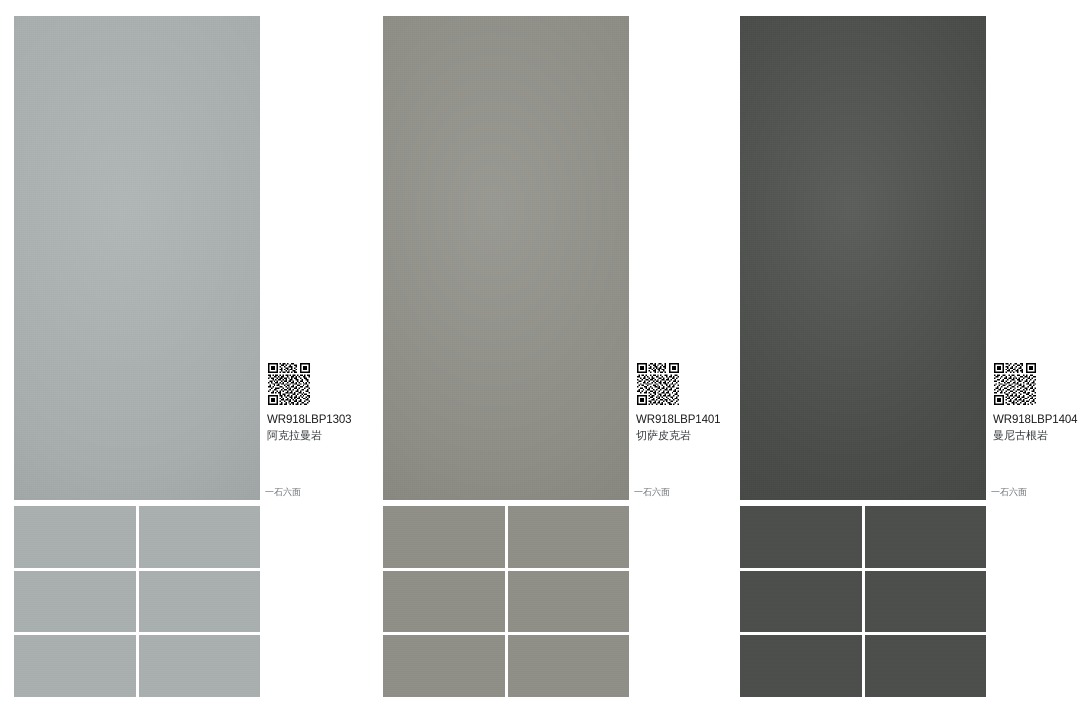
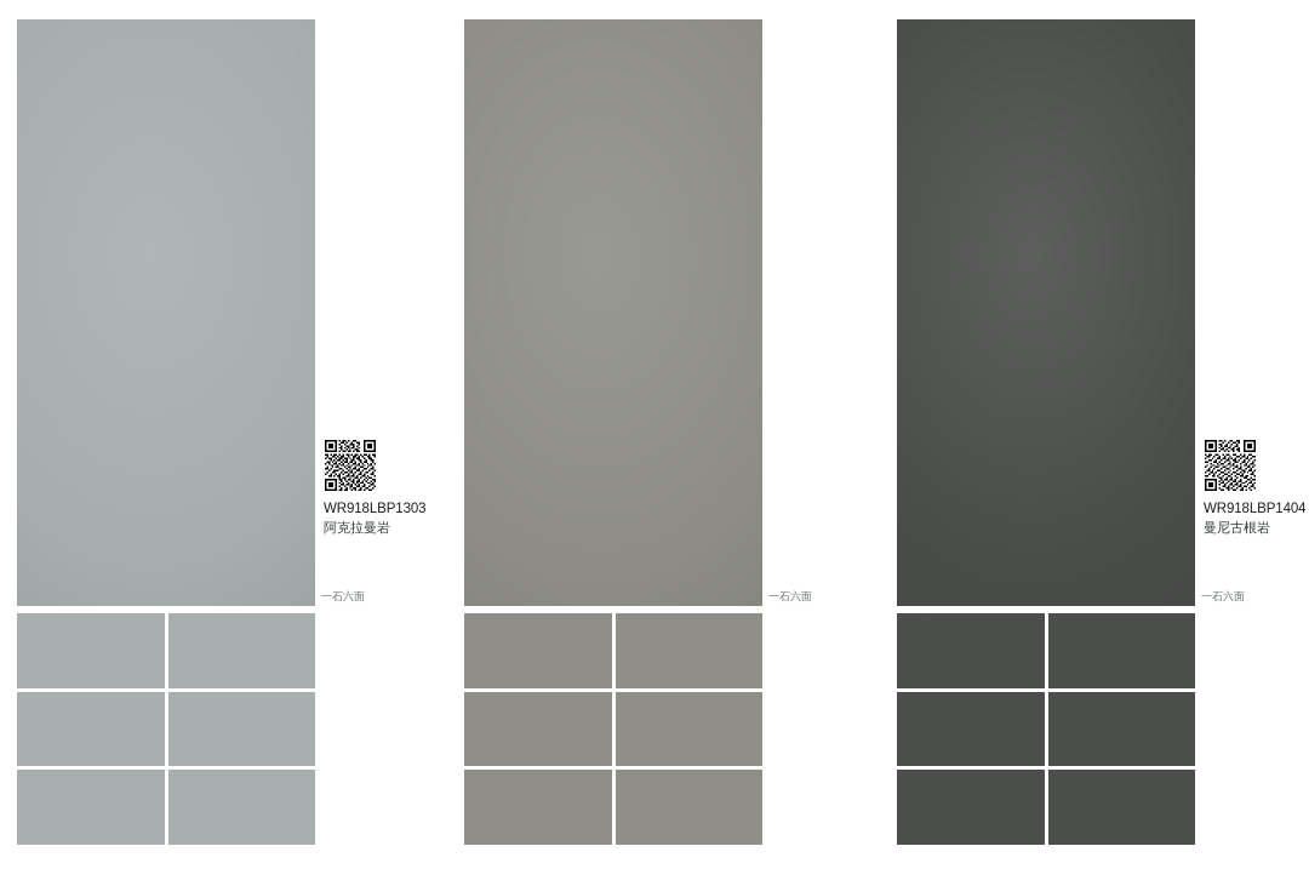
  一石六面
  WR918LBP1303
  阿克拉曼岩
  一石六面
- WR918LBP1401
- 切萨皮克岩
  一石六面
  WR918LBP1404
  曼尼古根岩
